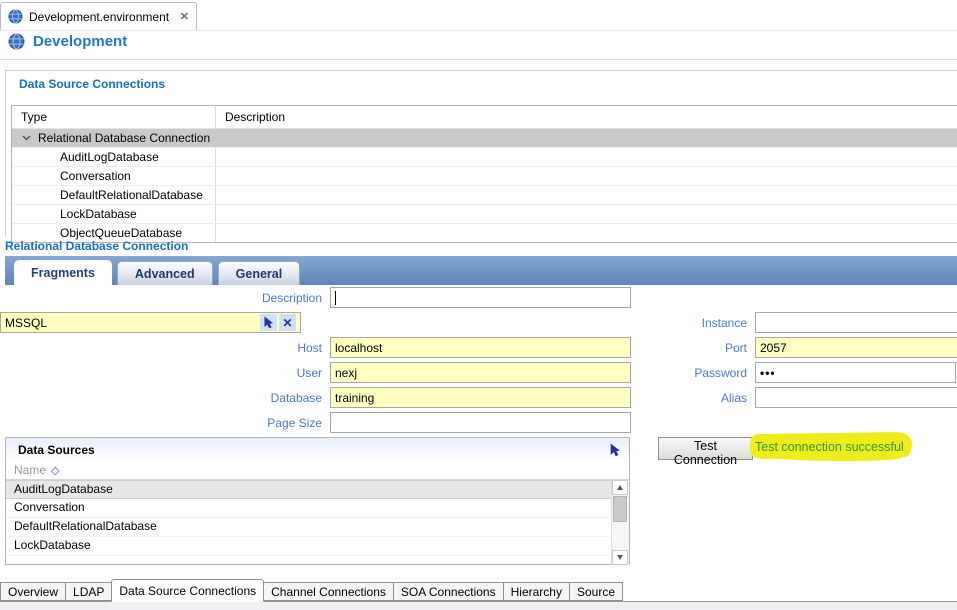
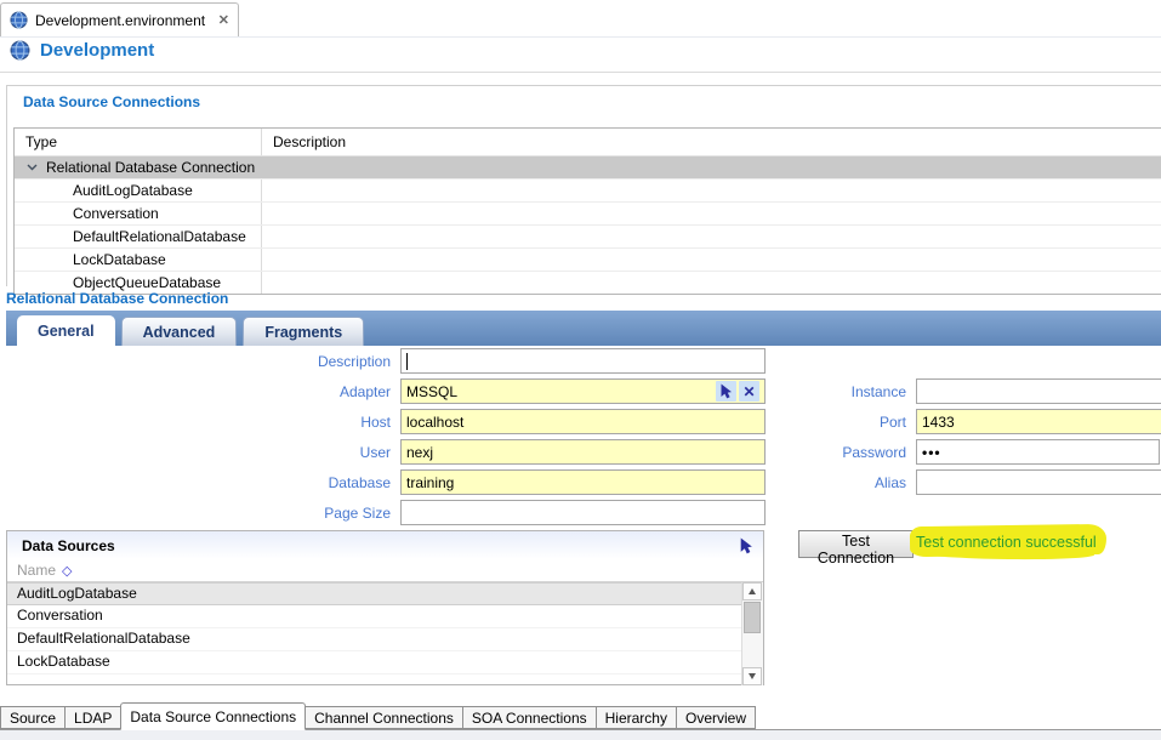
  Development.environment
  ✕
  Development
  Data Source Connections
  Type
  Description
  Relational Database Connection
  AuditLogDatabase
  Conversation
  DefaultRelationalDatabase
  LockDatabase
  ObjectQueueDatabase
  Relational Database Connection
- Fragments
+ General
  Advanced
- General
+ Fragments
  Description
+ Adapter
  MSSQL
  ✕
  Host
  localhost
  User
  nexj
  Database
  training
  Page Size
  Instance
  Port
- 2057
+ 1433
  Password
  •••
  Alias
  Data Sources
  Name
  ◇
  AuditLogDatabase
  Conversation
  DefaultRelationalDatabase
  LockDatabase
  Test Connection
  Test connection successful
- Overview
+ Source
  LDAP
  Data Source Connections
  Channel Connections
  SOA Connections
  Hierarchy
- Source
+ Overview
